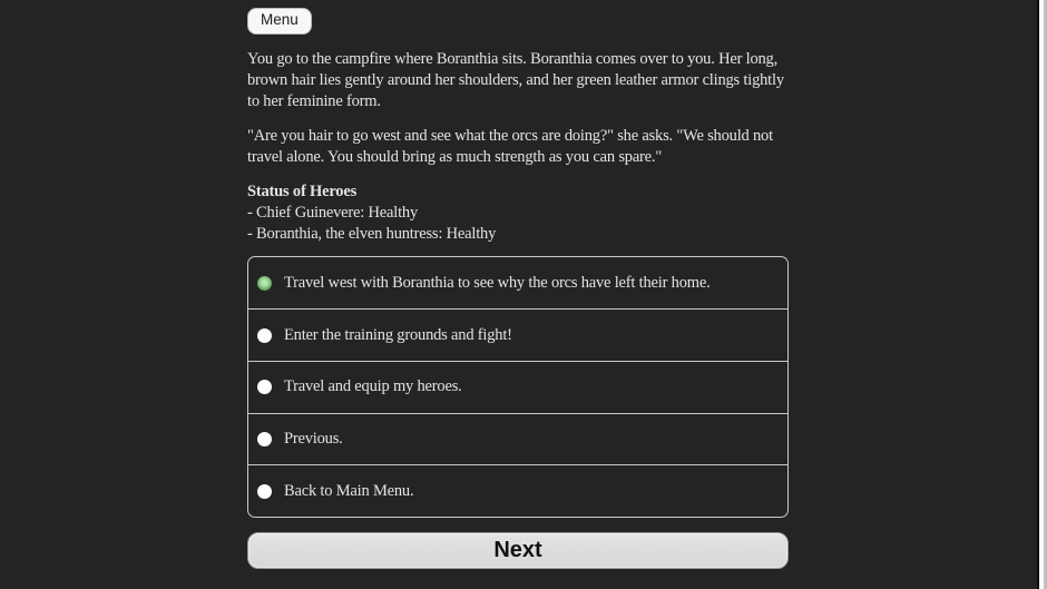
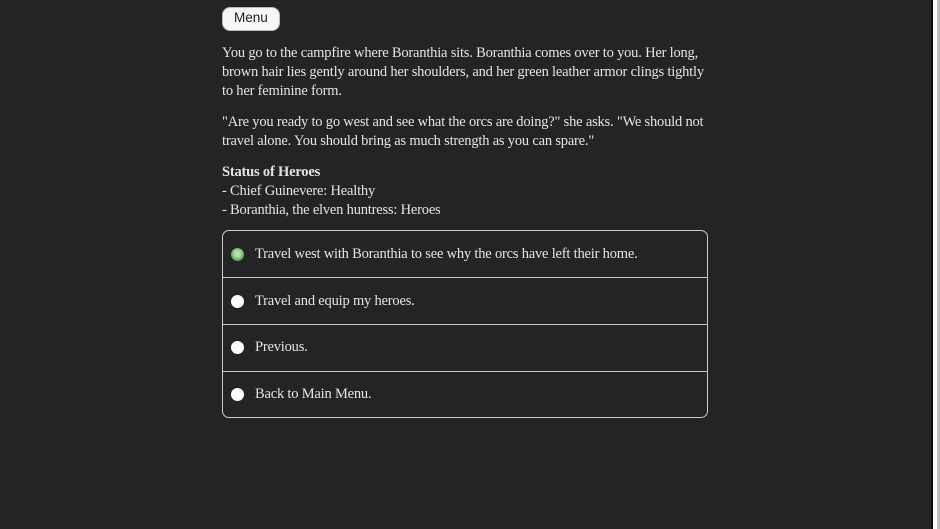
  Menu
  You go to the campfire where Boranthia sits. Boranthia comes over to you. Her long, brown hair lies gently around her shoulders, and her green leather armor clings tightly to her feminine form.
- "Are you hair to go west and see what the orcs are doing?" she asks. "We should not travel alone. You should bring as much strength as you can spare."
+ "Are you ready to go west and see what the orcs are doing?" she asks. "We should not travel alone. You should bring as much strength as you can spare."
  Status of Heroes
  - Chief Guinevere: Healthy
- - Boranthia, the elven huntress: Healthy
+ - Boranthia, the elven huntress: Heroes
  Travel west with Boranthia to see why the orcs have left their home.
- Enter the training grounds and fight!
  Travel and equip my heroes.
  Previous.
  Back to Main Menu.
- Next
